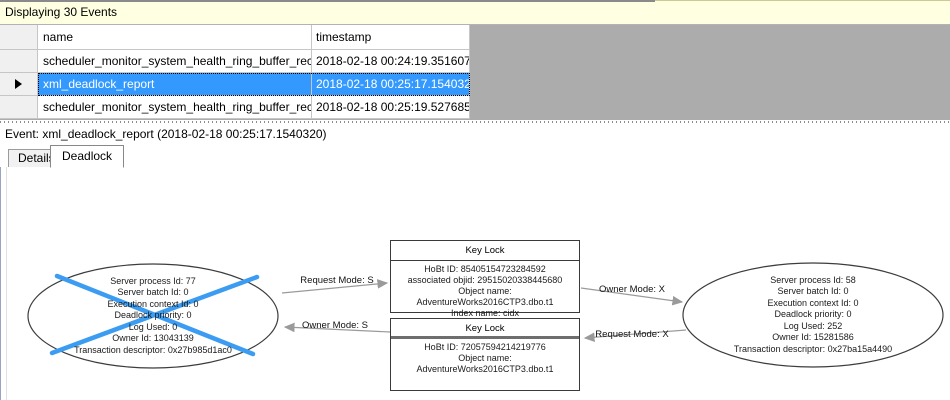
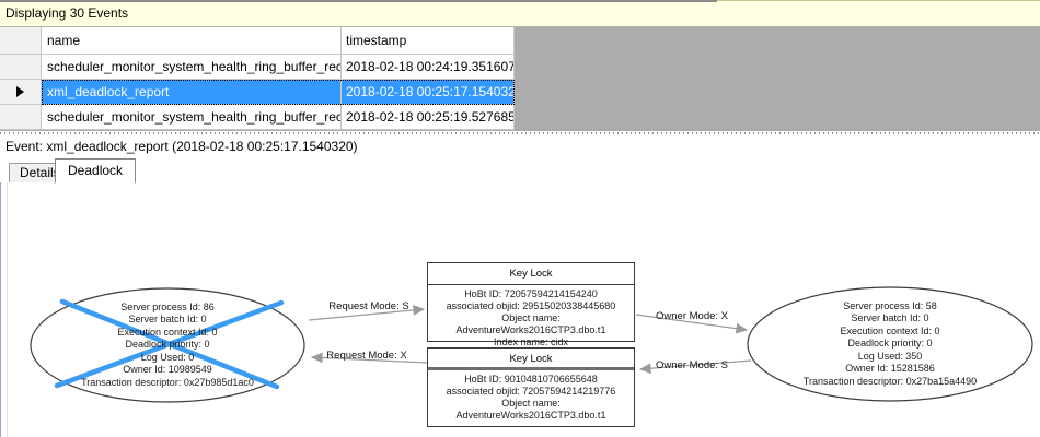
  Displaying 30 Events
  name
  timestamp
  scheduler_monitor_system_health_ring_buffer_rec
  2018-02-18 00:24:19.351607
  xml_deadlock_report
  2018-02-18 00:25:17.154032
  scheduler_monitor_system_health_ring_buffer_rec
  2018-02-18 00:25:19.527685
  Event: xml_deadlock_report (2018-02-18 00:25:17.1540320)
  Detail
  Deadlock
- Server process Id: 77
+ Server process Id: 86
  Server batch Id: 0
  Execution context Id: 0
  Deadlock priority: 0
  Log Used: 0
- Owner Id: 13043139
+ Owner Id: 10989549
  Transaction descriptor: 0x27b985d1ac0
  Server process Id: 58
  Server batch Id: 0
  Execution context Id: 0
  Deadlock priority: 0
- Log Used: 252
+ Log Used: 350
  Owner Id: 15281586
  Transaction descriptor: 0x27ba15a4490
  Key Lock
- HoBt ID: 85405154723284592
+ HoBt ID: 72057594214154240
  associated objid: 29515020338445680
  Object name: AdventureWorks2016CTP3.dbo.t1
  Index name: cidx
  Key Lock
- HoBt ID: 72057594214219776
+ HoBt ID: 90104810706655648
+ associated objid: 72057594214219776
  Object name: AdventureWorks2016CTP3.dbo.t1
  Request Mode: S
- Owner Mode: S
+ Request Mode: X
  Owner Mode: X
- Request Mode: X
+ Owner Mode: S
